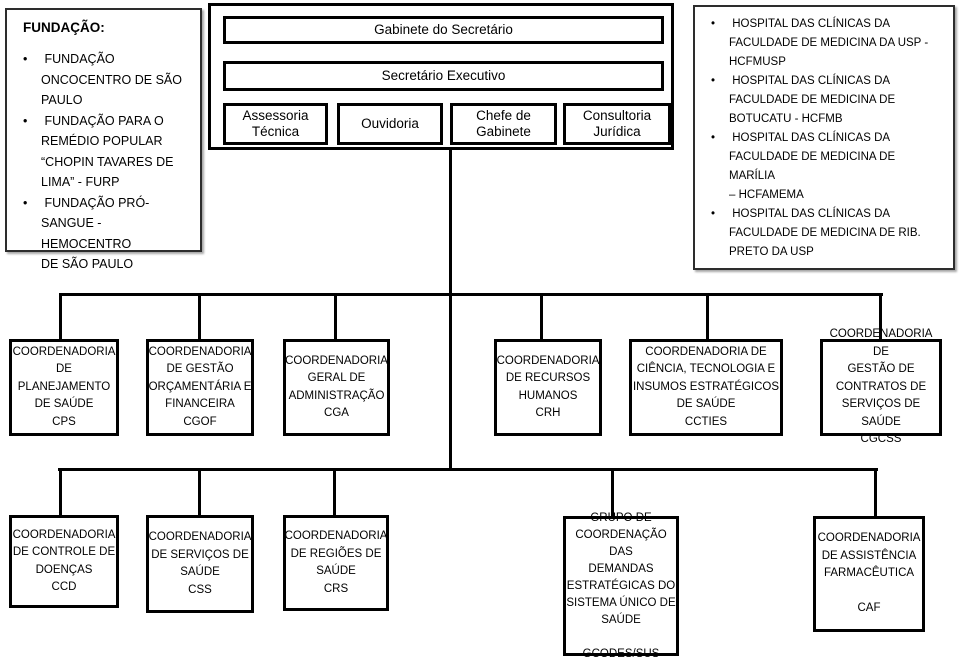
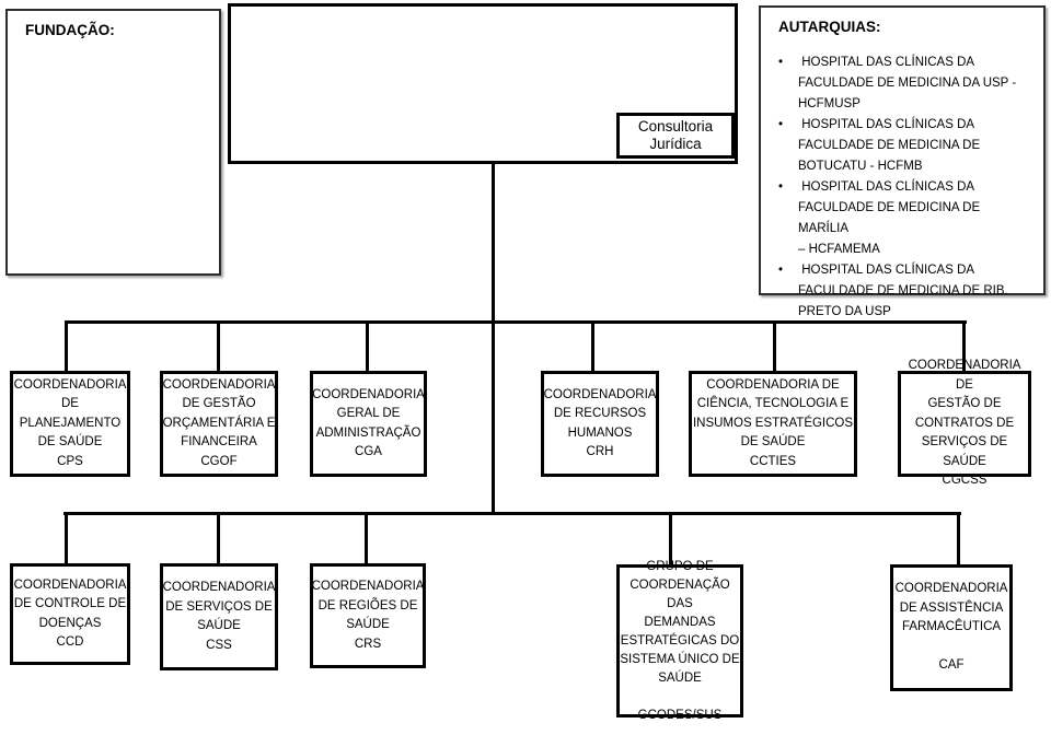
  FUNDAÇÃO:
- FUNDAÇÃO
- ONCOCENTRO DE SÃO
- PAULO
- FUNDAÇÃO PARA O
- REMÉDIO POPULAR
- “CHOPIN TAVARES DE
- LIMA” - FURP
- FUNDAÇÃO PRÓ-
- SANGUE - HEMOCENTRO
- DE SÃO PAULO
- Gabinete do Secretário
- Secretário Executivo
- Assessoria
- Técnica
- Ouvidoria
- Chefe de
- Gabinete
  Consultoria
  Jurídica
+ AUTARQUIAS:
  HOSPITAL DAS CLÍNICAS DA
  FACULDADE DE MEDICINA DA USP -
  HCFMUSP
  HOSPITAL DAS CLÍNICAS DA
  FACULDADE DE MEDICINA DE
  BOTUCATU - HCFMB
  HOSPITAL DAS CLÍNICAS DA
  FACULDADE DE MEDICINA DE MARÍLIA
  – HCFAMEMA
  HOSPITAL DAS CLÍNICAS DA
  FACULDADE DE MEDICINA DE RIB.
  PRETO DA USP
  COORDENADORIA
  DE
  PLANEJAMENTO
  DE SAÚDE
  CPS
  COORDENADORIA
  DE GESTÃO
  ORÇAMENTÁRIA E
  FINANCEIRA
  CGOF
  COORDENADORIA
  GERAL DE
  ADMINISTRAÇÃO
  CGA
  COORDENADORIA
  DE RECURSOS
  HUMANOS
  CRH
  COORDENADORIA DE
  CIÊNCIA, TECNOLOGIA E
  INSUMOS ESTRATÉGICOS
  DE SAÚDE
  CCTIES
  COORDENADORIA DE
  GESTÃO DE
  CONTRATOS DE
  SERVIÇOS DE SAÚDE
  CGCSS
  COORDENADORIA
  DE CONTROLE DE
  DOENÇAS
  CCD
  COORDENADORIA
  DE SERVIÇOS DE
  SAÚDE
  CSS
  COORDENADORIA
  DE REGIÕES DE
  SAÚDE
  CRS
  GRUPO DE
  COORDENAÇÃO DAS
  DEMANDAS
  ESTRATÉGICAS DO
  SISTEMA ÚNICO DE
  SAÚDE
  GCODES/SUS
  COORDENADORIA
  DE ASSISTÊNCIA
  FARMACÊUTICA
  CAF
